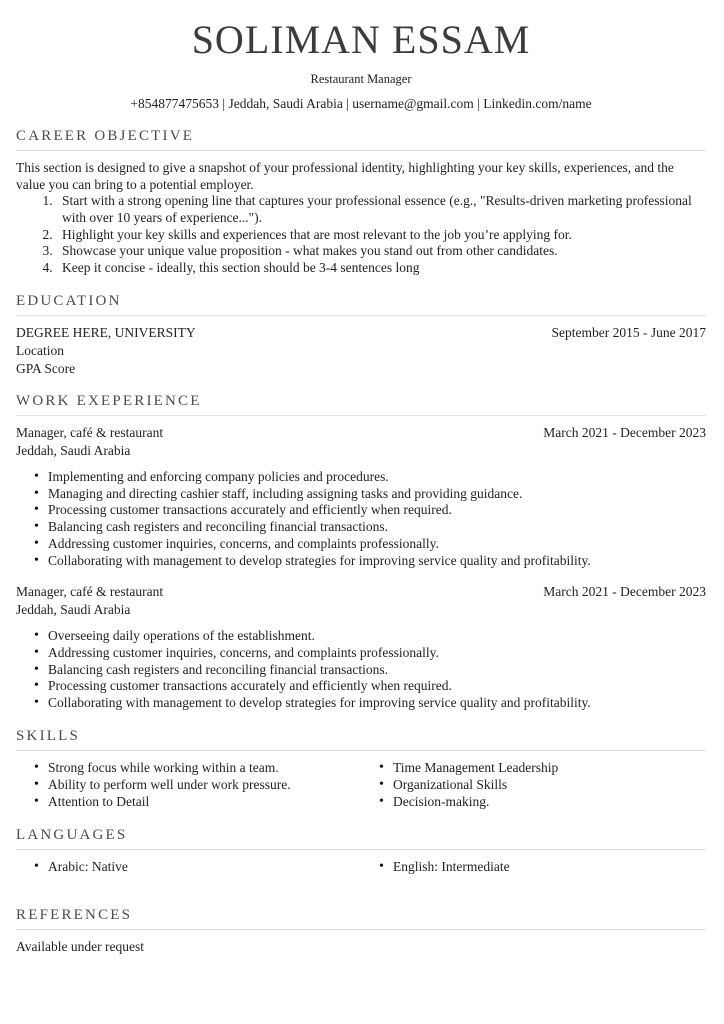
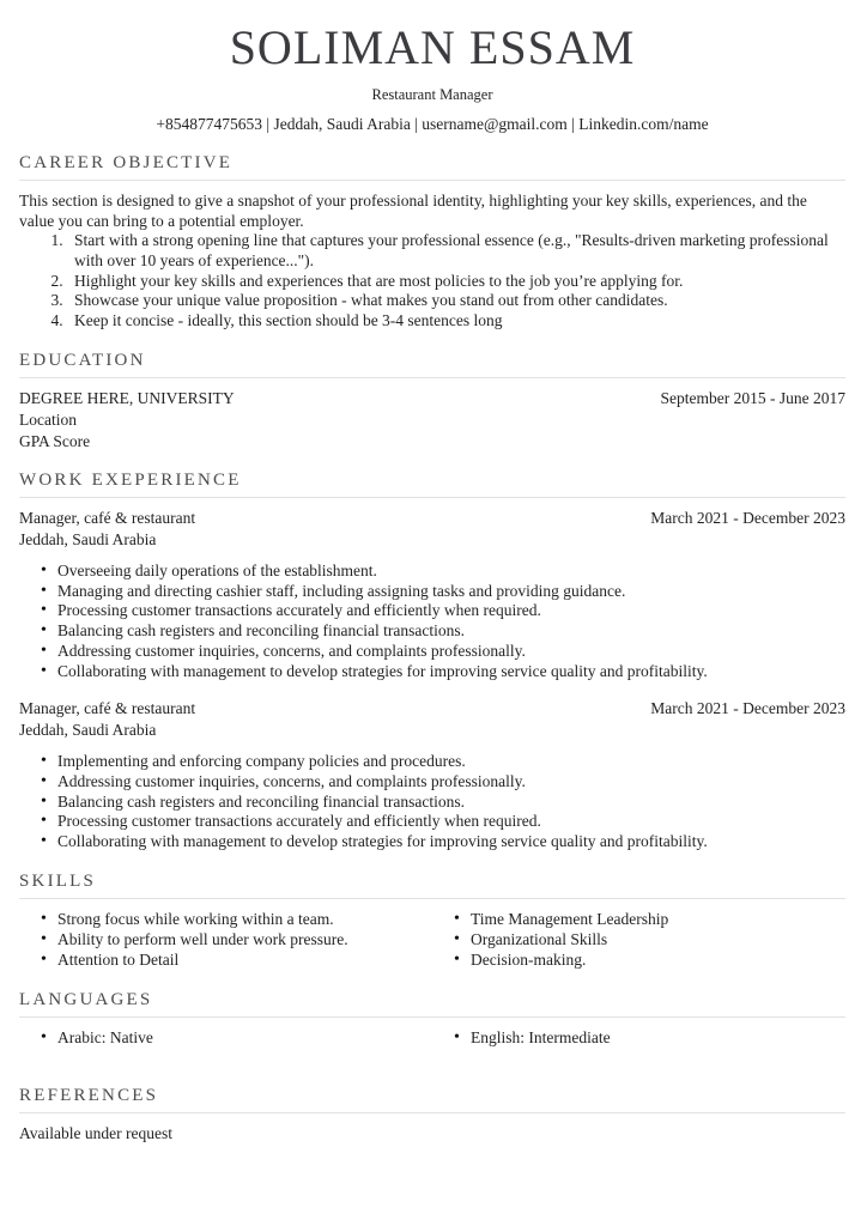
  SOLIMAN ESSAM
  Restaurant Manager
  +854877475653 | Jeddah, Saudi Arabia | username@gmail.com | Linkedin.com/name
  CAREER OBJECTIVE
  This section is designed to give a snapshot of your professional identity, highlighting your key skills, experiences, and the value you can bring to a potential employer.
  Start with a strong opening line that captures your professional essence (e.g., "Results-driven marketing professional with over 10 years of experience...").
- Highlight your key skills and experiences that are most relevant to the job you’re applying for.
+ Highlight your key skills and experiences that are most policies to the job you’re applying for.
  Showcase your unique value proposition - what makes you stand out from other candidates.
  Keep it concise - ideally, this section should be 3-4 sentences long
  EDUCATION
  DEGREE HERE, UNIVERSITY
  September 2015 - June 2017
  Location
  GPA Score
  WORK EXEPERIENCE
  Manager, café & restaurant
  March 2021 - December 2023
  Jeddah, Saudi Arabia
- Implementing and enforcing company policies and procedures.
+ Overseeing daily operations of the establishment.
  Managing and directing cashier staff, including assigning tasks and providing guidance.
  Processing customer transactions accurately and efficiently when required.
  Balancing cash registers and reconciling financial transactions.
  Addressing customer inquiries, concerns, and complaints professionally.
  Collaborating with management to develop strategies for improving service quality and profitability.
  Manager, café & restaurant
  March 2021 - December 2023
  Jeddah, Saudi Arabia
- Overseeing daily operations of the establishment.
+ Implementing and enforcing company policies and procedures.
  Addressing customer inquiries, concerns, and complaints professionally.
  Balancing cash registers and reconciling financial transactions.
  Processing customer transactions accurately and efficiently when required.
  Collaborating with management to develop strategies for improving service quality and profitability.
  SKILLS
  Strong focus while working within a team.
  Ability to perform well under work pressure.
  Attention to Detail
  Time Management Leadership
  Organizational Skills
  Decision-making.
  LANGUAGES
  Arabic: Native
  English: Intermediate
  REFERENCES
  Available under request
